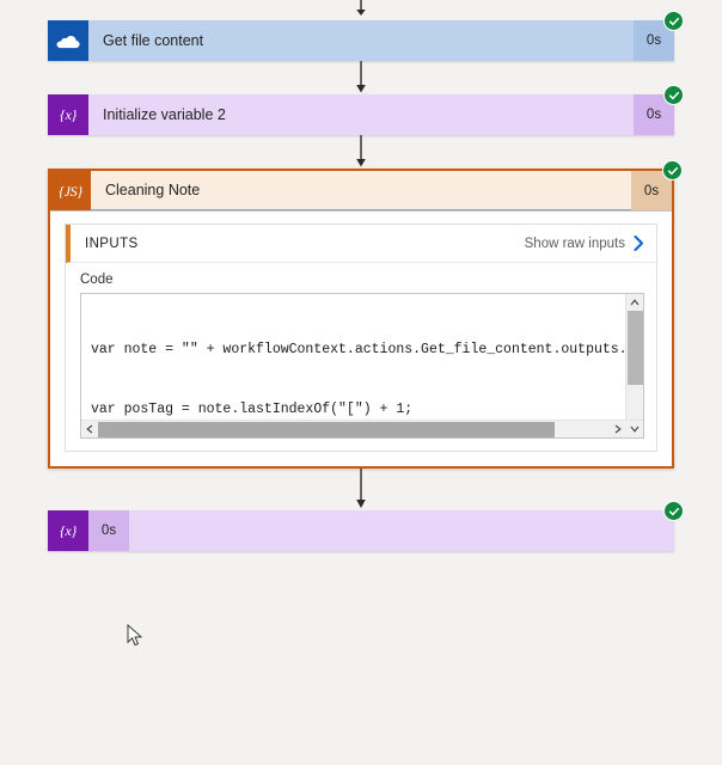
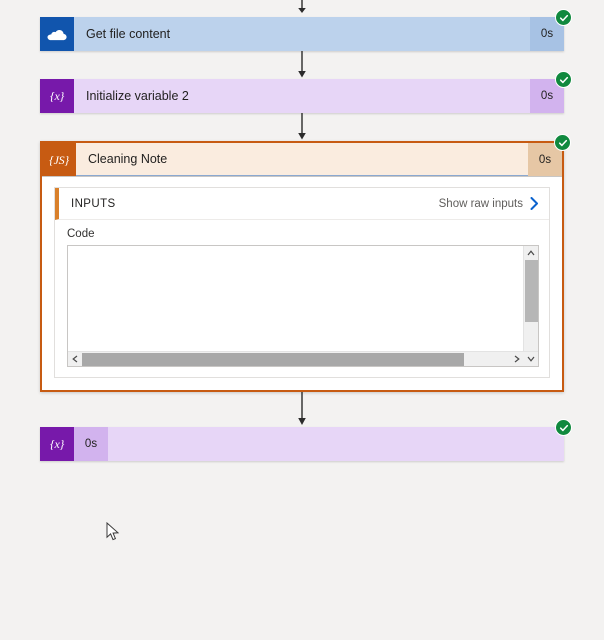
  Get file content
  0s
  {x}
  Initialize variable 2
  0s
  {JS}
  Cleaning Note
  0s
  INPUTS
  Show raw inputs
  Code
- var note = "" + workflowContext.actions.Get_file_content.outputs.
- var posTag = note.lastIndexOf("[") + 1;
  {x}
  0s
